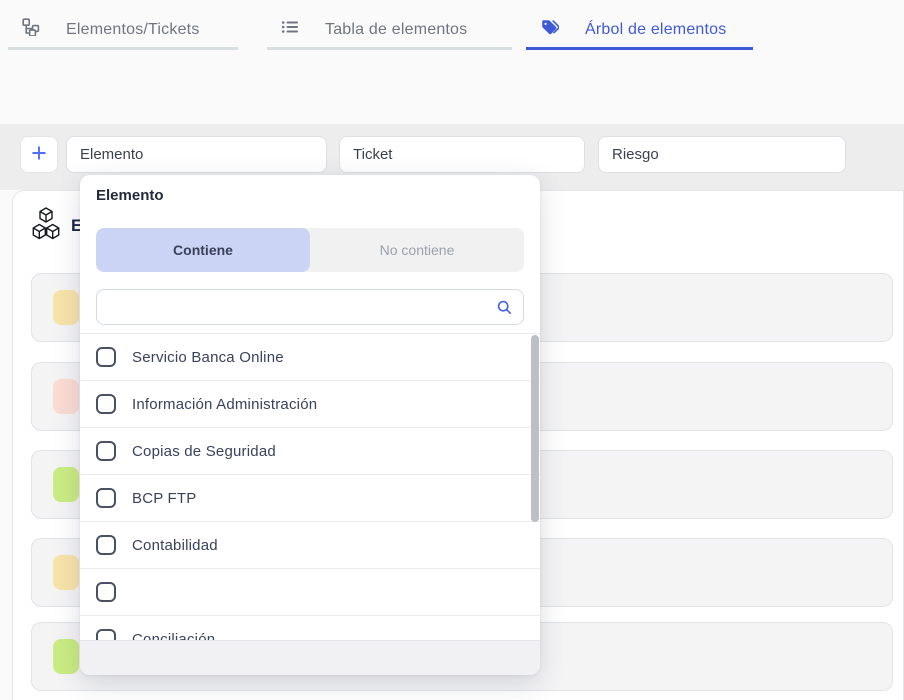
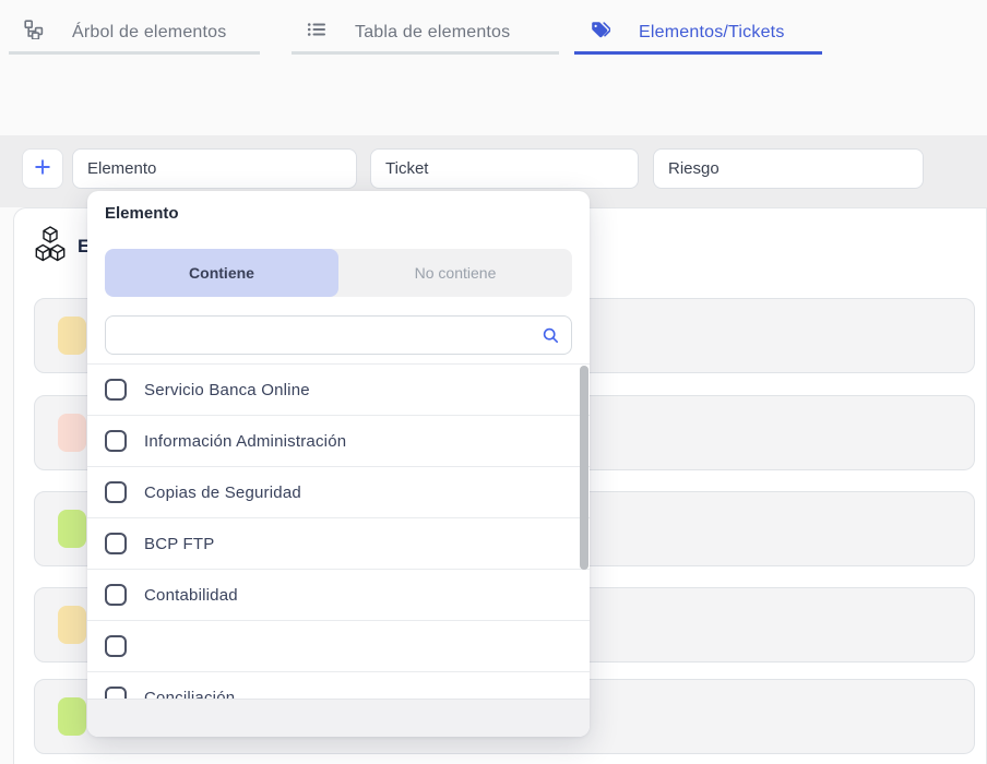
- Elementos/Tickets
+ Árbol de elementos
  Tabla de elementos
- Árbol de elementos
+ Elementos/Tickets
  Elemento
  Ticket
  Riesgo
  Elemento
  Contiene
  No contiene
  Servicio Banca Online
  Información Administración
  Copias de Seguridad
  BCP FTP
  Contabilidad
  Conciliación
